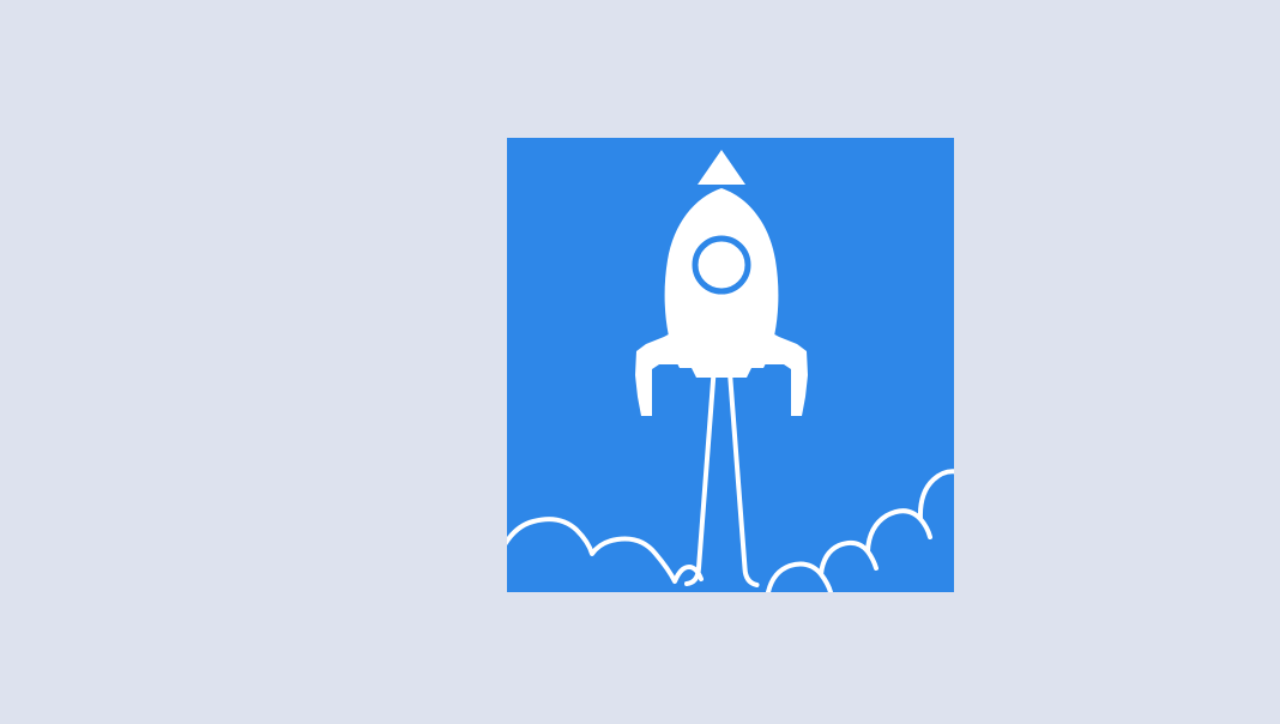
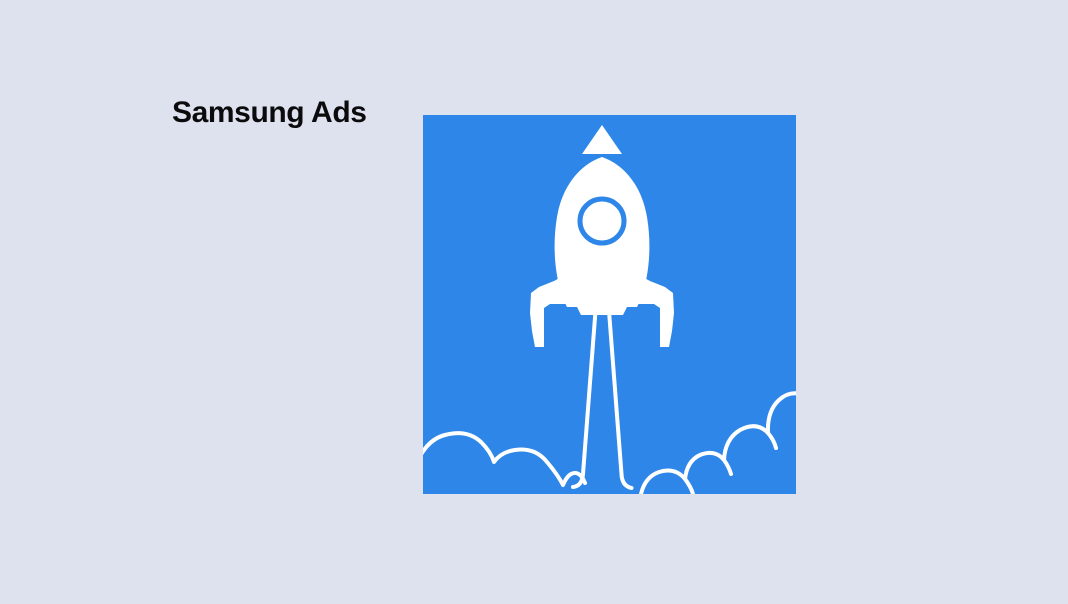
+ Samsung Ads
